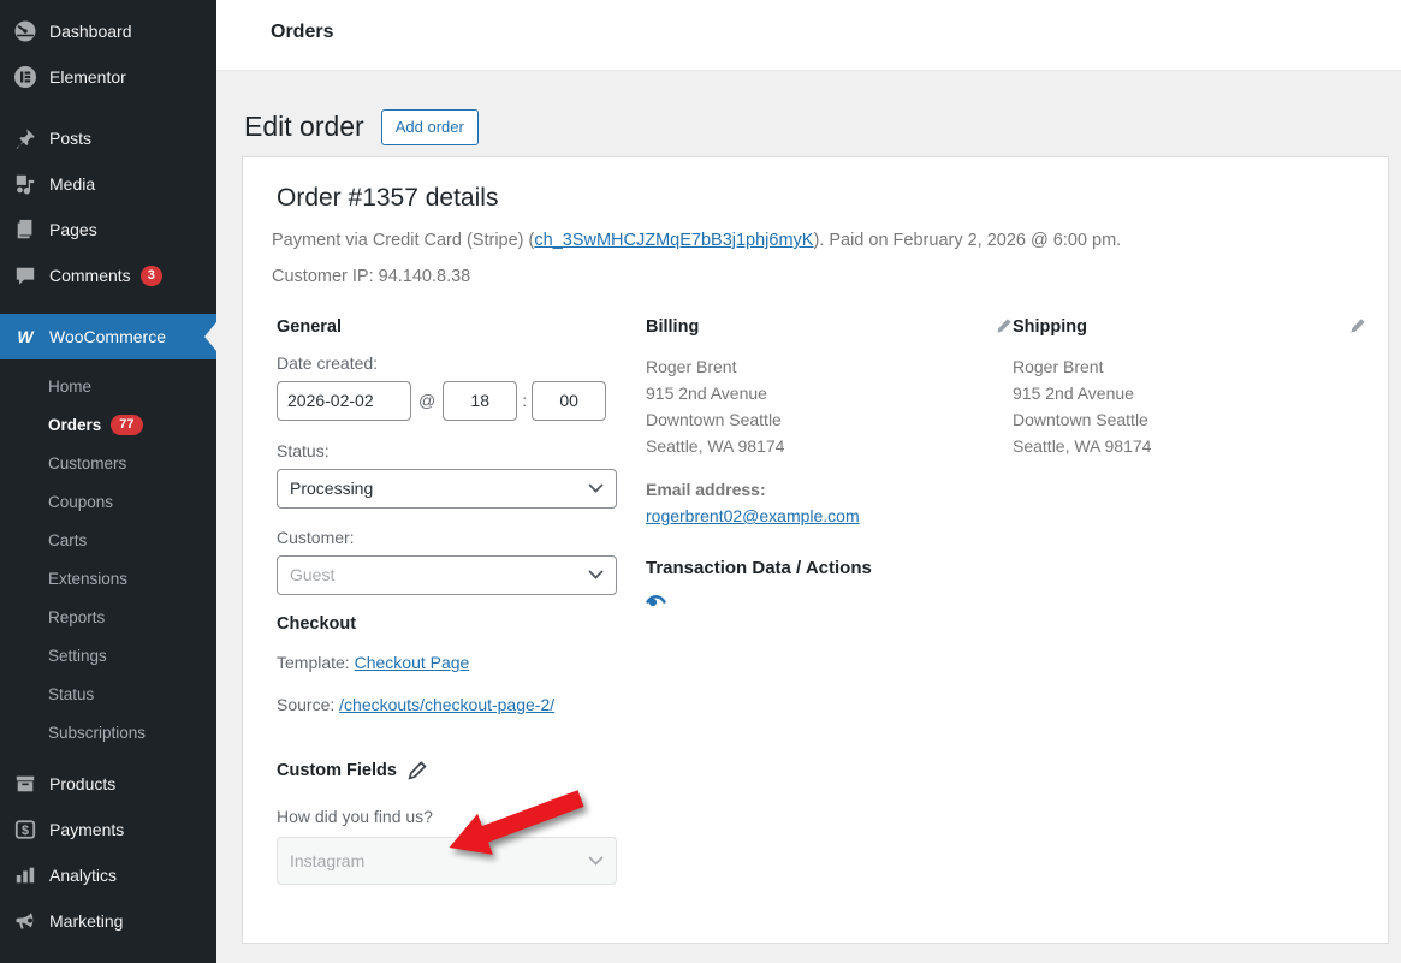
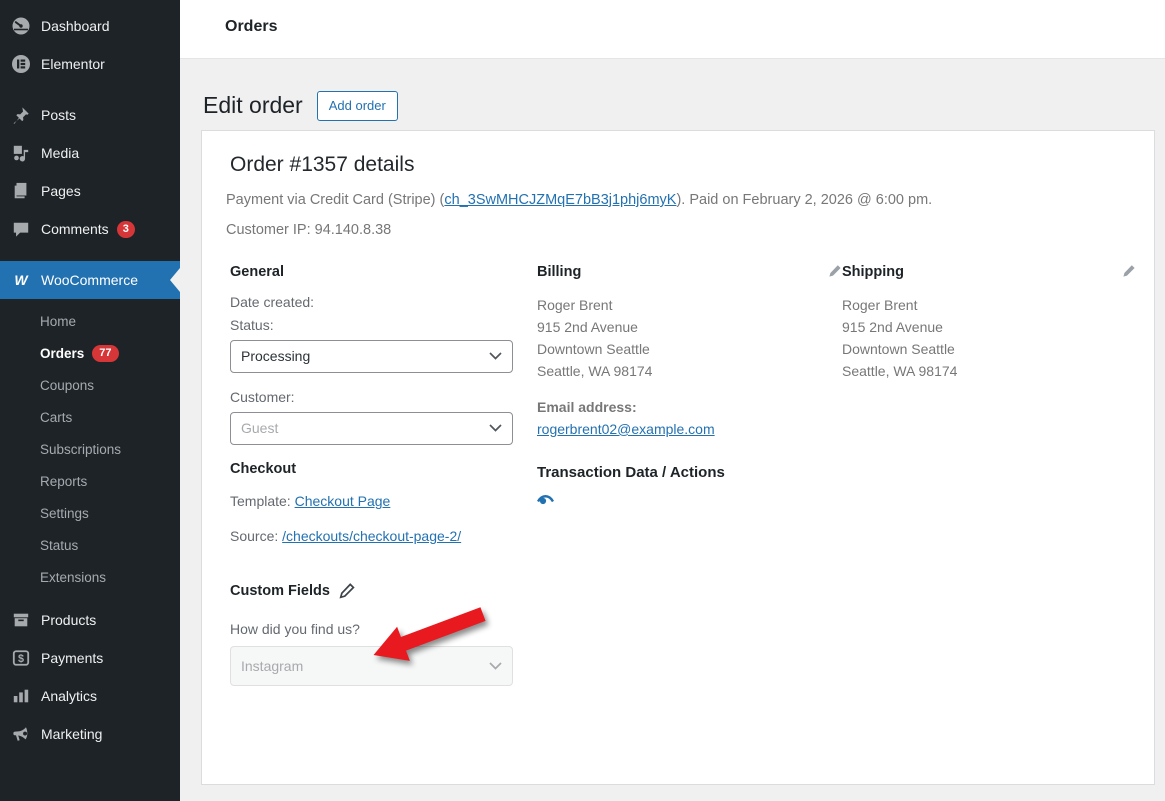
  Dashboard
  Elementor
  Posts
  Media
  Pages
  Comments
  3
  W
  WooCommerce
  Home
  Orders
  77
- Customers
  Coupons
  Carts
- Extensions
+ Subscriptions
  Reports
  Settings
  Status
- Subscriptions
+ Extensions
  Products
  $
  Payments
  Analytics
  Marketing
  Orders
  Edit order
  Add order
  Order #1357 details
  Payment via Credit Card (Stripe) (ch_3SwMHCJZMqE7bB3j1phj6myK). Paid on February 2, 2026 @ 6:00 pm.
  Customer IP: 94.140.8.38
  General
  Date created:
- 2026-02-02
- @
- 18
- :
- 00
  Status:
  Processing
  Customer:
  Guest
  Checkout
  Template: Checkout Page
  Source: /checkouts/checkout-page-2/
  Custom Fields
  How did you find us?
  Instagram
  Billing
  Roger Brent
  915 2nd Avenue
  Downtown Seattle
  Seattle, WA 98174
  Email address:
  rogerbrent02@example.com
  Transaction Data / Actions
  Shipping
  Roger Brent
  915 2nd Avenue
  Downtown Seattle
  Seattle, WA 98174
